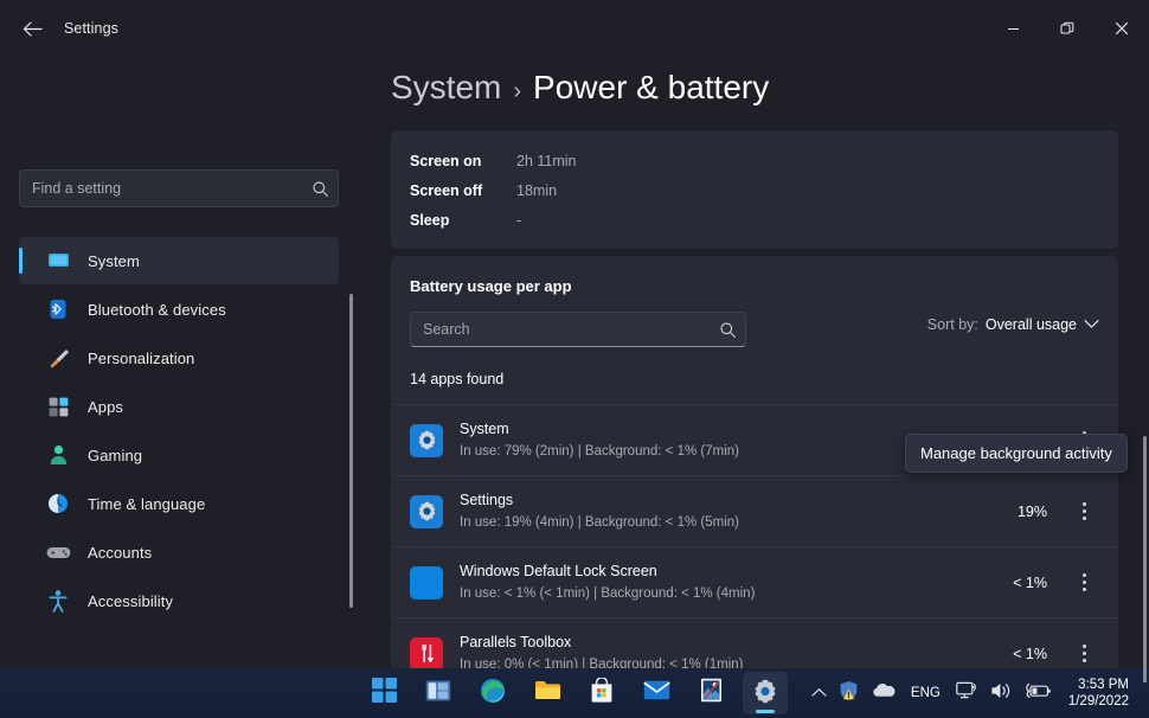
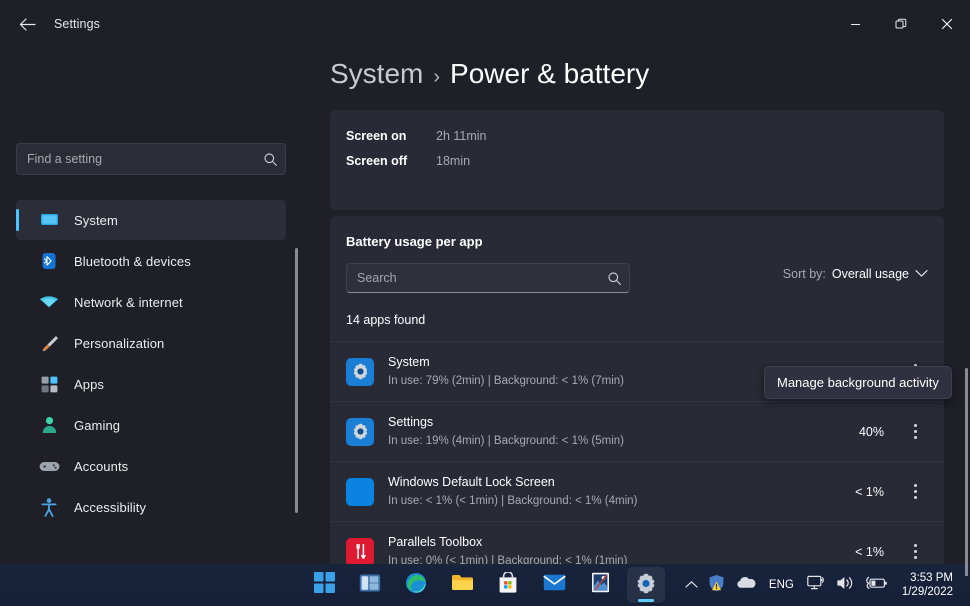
  Settings
  Find a setting
  System
  Bluetooth & devices
+ Network & internet
  Personalization
  Apps
  Gaming
- Time & language
  Accounts
  Accessibility
  System
  ›
  Power & battery
  Screen on
  2h 11min
  Screen off
  18min
- Sleep
- -
  Battery usage per app
  Search
  Sort by:
  Overall usage
  14 apps found
  System
  In use: 79% (2min) | Background: < 1% (7min)
  Settings
  In use: 19% (4min) | Background: < 1% (5min)
- 19%
+ 40%
  Windows Default Lock Screen
  In use: < 1% (< 1min) | Background: < 1% (4min)
  < 1%
  Parallels Toolbox
  In use: 0% (< 1min) | Background: < 1% (1min)
  < 1%
  Manage background activity
  ENG
  3:53 PM
  1/29/2022
